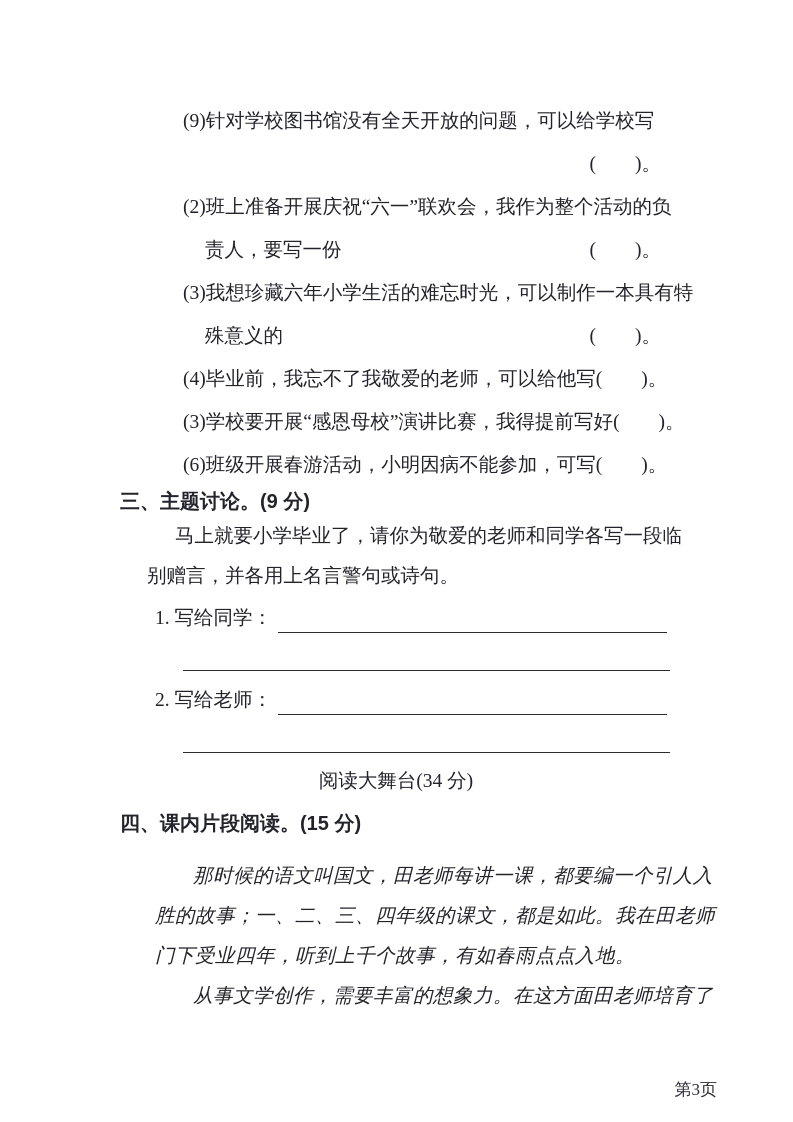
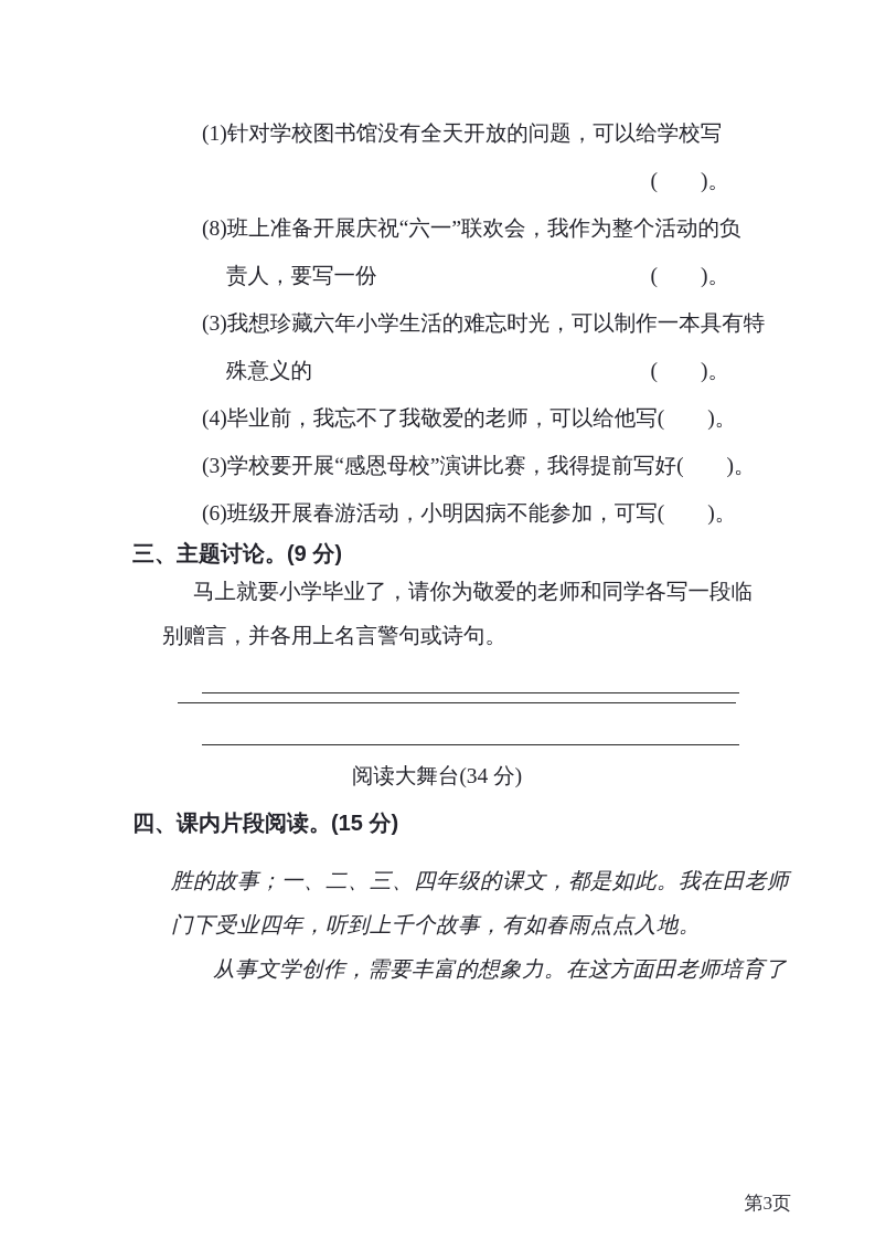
- (9)针对学校图书馆没有全天开放的问题，可以给学校写
+ (1)针对学校图书馆没有全天开放的问题，可以给学校写
  ( )。
- (2)班上准备开展庆祝“六一”联欢会，我作为整个活动的负
+ (8)班上准备开展庆祝“六一”联欢会，我作为整个活动的负
  责人，要写一份
  ( )。
  (3)我想珍藏六年小学生活的难忘时光，可以制作一本具有特
  殊意义的
  ( )。
  (4)毕业前，我忘不了我敬爱的老师，可以给他写
  ( )。
  (3)学校要开展“感恩母校”演讲比赛，我得提前写好
  ( )。
  (6)班级开展春游活动，小明因病不能参加，可写
  ( )。
  三、主题讨论。(9 分)
  马上就要小学毕业了，请你为敬爱的老师和同学各写一段临
  别赠言，并各用上名言警句或诗句。
- 1. 写给同学：
- 2. 写给老师：
  阅读大舞台(34 分)
  四、课内片段阅读。(15 分)
- 那时候的语文叫国文，田老师每讲一课，都要编一个引人入
  胜的故事；一、二、三、四年级的课文，都是如此。我在田老师
  门下受业四年，听到上千个故事，有如春雨点点入地。
  从事文学创作，需要丰富的想象力。在这方面田老师培育了
  第3页
